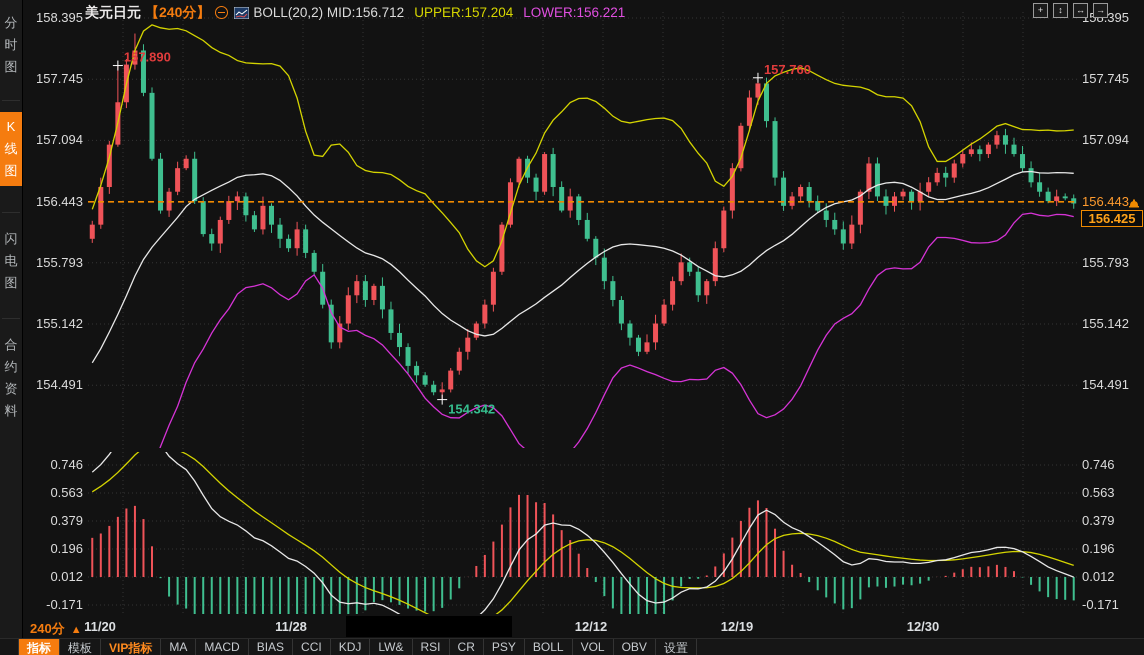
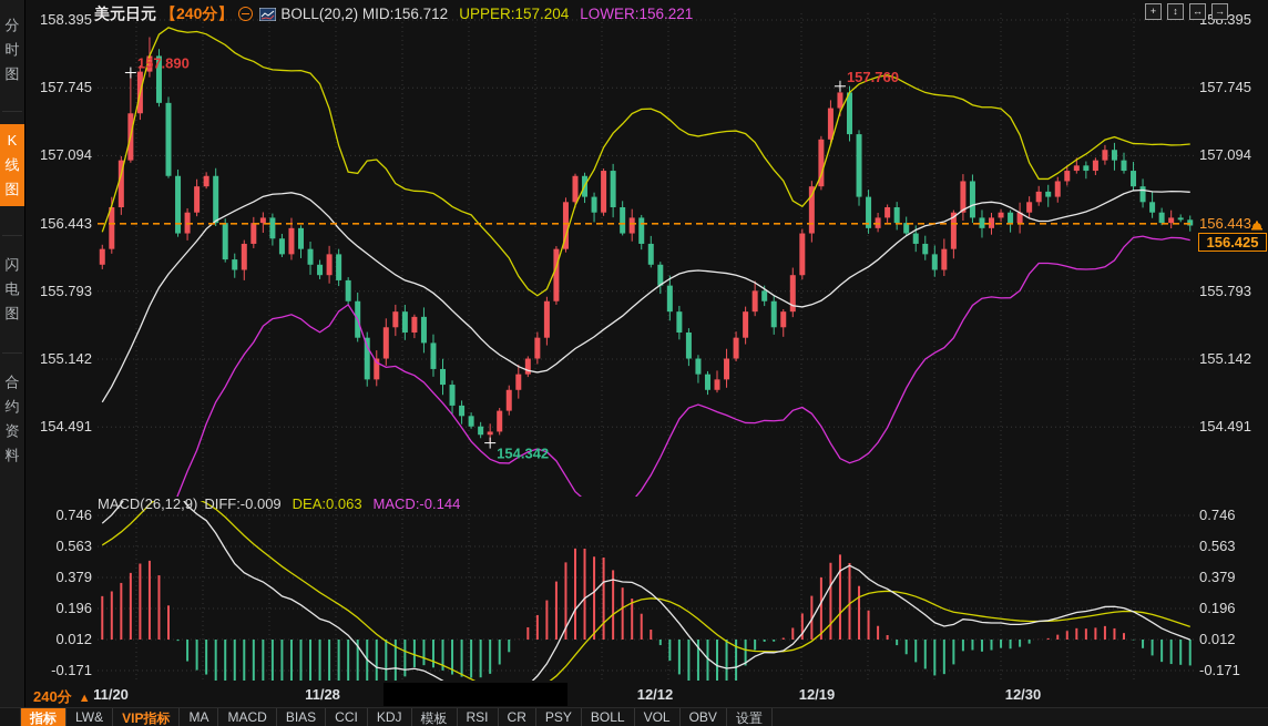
  157.890
  157.760
  154.342
  分
  时
  图
  K
  线
  图
  闪
  电
  图
  合
  约
  资
  料
  美元日元 【240分】 BOLL(20,2) MID:156.712 UPPER:157.204 LOWER:156.221
  +
  ↕
  ↔
  →
+ MACD(26,12,9) DIFF:-0.009 DEA:0.063 MACD:-0.144
  156.425
  240分 ▲
  指标
- 模板
+ LW&
  VIP指标
  MA
  MACD
  BIAS
  CCI
  KDJ
- LW&
+ 模板
  RSI
  CR
  PSY
  BOLL
  VOL
  OBV
  设置
  158.395
  157.745
  157.745
  157.094
  157.094
  156.443
  156.443
  155.793
  155.793
  155.142
  155.142
  154.491
  154.491
  0.746
  0.746
  0.563
  0.563
  0.379
  0.379
  0.196
  0.196
  0.012
  0.012
  -0.171
  -0.171
  11/20
  11/28
  12/12
  12/19
  12/30
